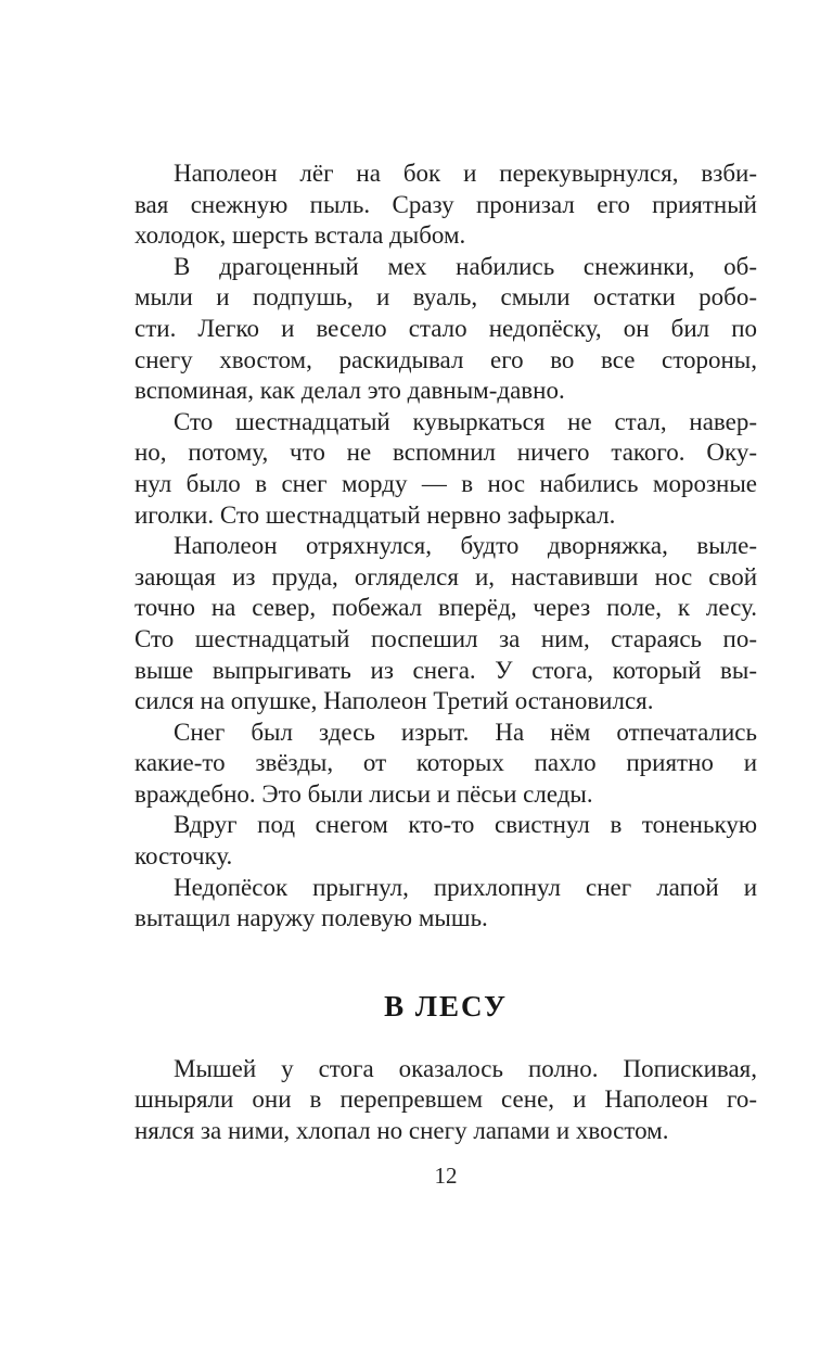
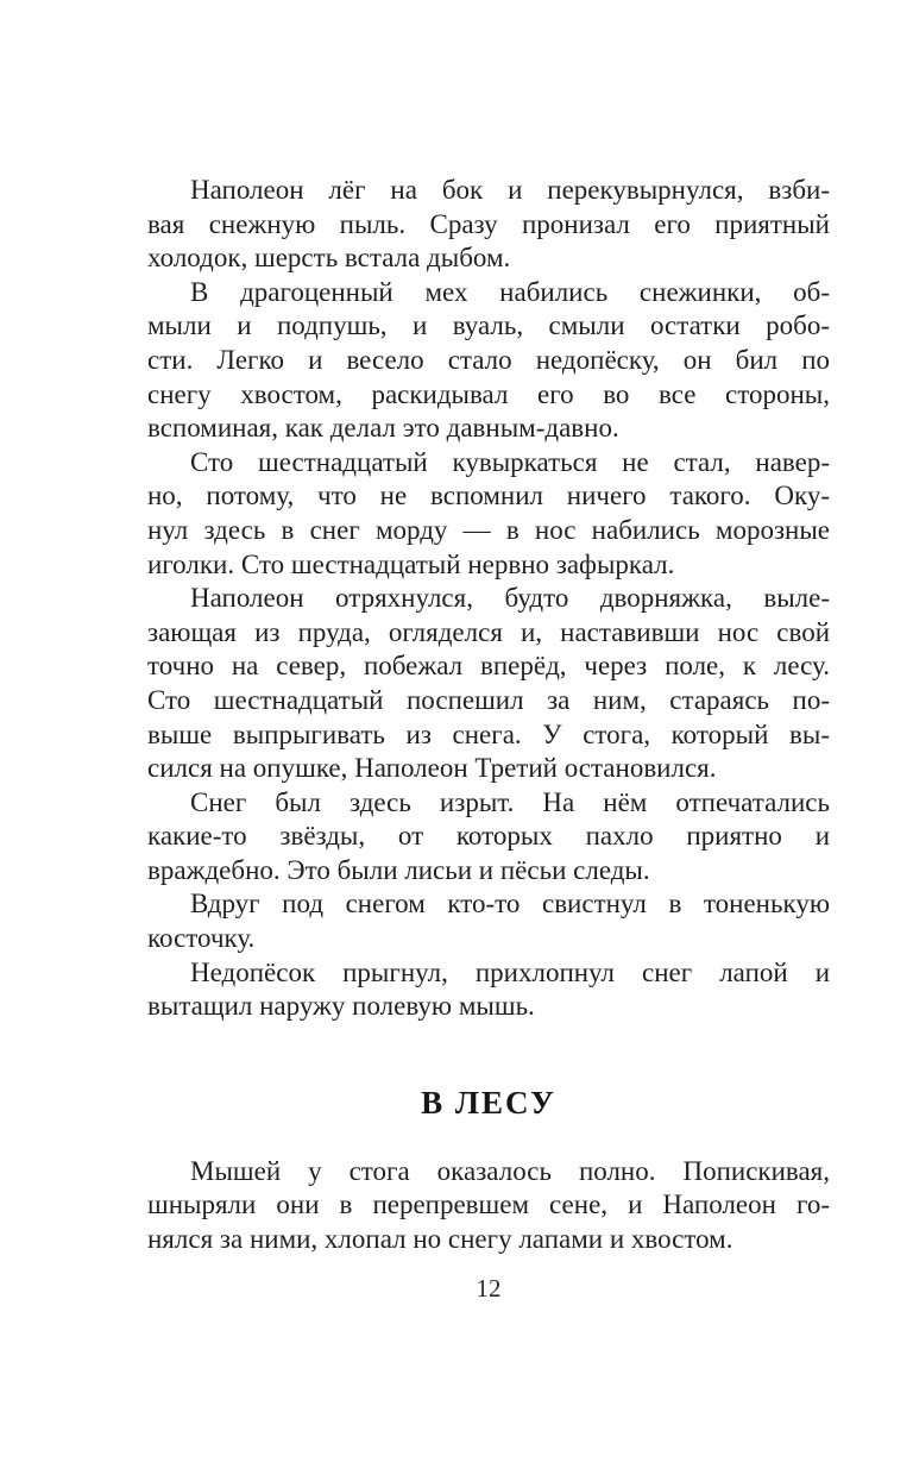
  Наполеон лёг на бок и перекувырнулся, взби-
  вая снежную пыль. Сразу пронизал его приятный
  холодок, шерсть встала дыбом.
  В драгоценный мех набились снежинки, об-
  мыли и подпушь, и вуаль, смыли остатки робо-
  сти. Легко и весело стало недопёску, он бил по
  снегу хвостом, раскидывал его во все стороны,
  вспоминая, как делал это давным-давно.
  Сто шестнадцатый кувыркаться не стал, навер-
  но, потому, что не вспомнил ничего такого. Оку-
- нул было в снег морду — в нос набились морозные
+ нул здесь в снег морду — в нос набились морозные
  иголки. Сто шестнадцатый нервно зафыркал.
  Наполеон отряхнулся, будто дворняжка, выле-
  зающая из пруда, огляделся и, наставивши нос свой
  точно на север, побежал вперёд, через поле, к лесу.
  Сто шестнадцатый поспешил за ним, стараясь по-
  выше выпрыгивать из снега. У стога, который вы-
  сился на опушке, Наполеон Третий остановился.
  Снег был здесь изрыт. На нём отпечатались
  какие-то звёзды, от которых пахло приятно и
  враждебно. Это были лисьи и пёсьи следы.
  Вдруг под снегом кто-то свистнул в тоненькую
  косточку.
  Недопёсок прыгнул, прихлопнул снег лапой и
  вытащил наружу полевую мышь.
  В ЛЕСУ
  Мышей у стога оказалось полно. Попискивая,
  шныряли они в перепревшем сене, и Наполеон го-
  нялся за ними, хлопал но снегу лапами и хвостом.
  12
